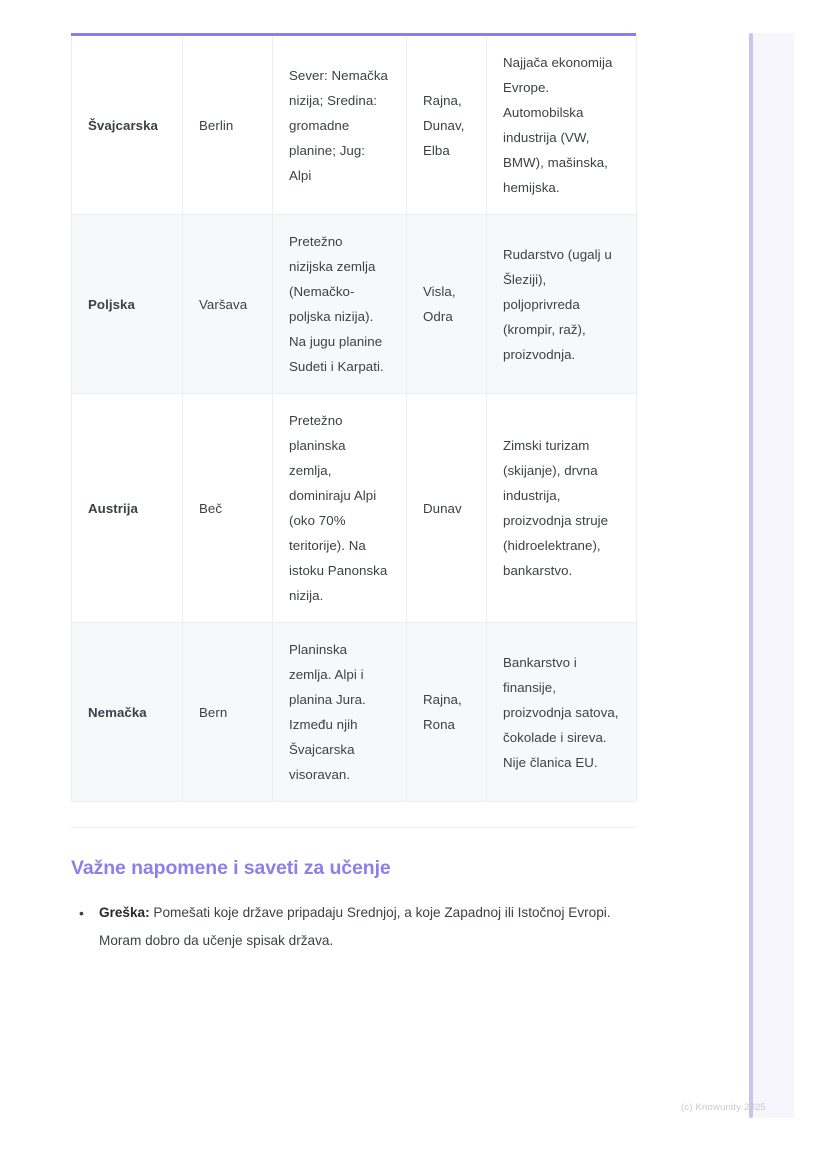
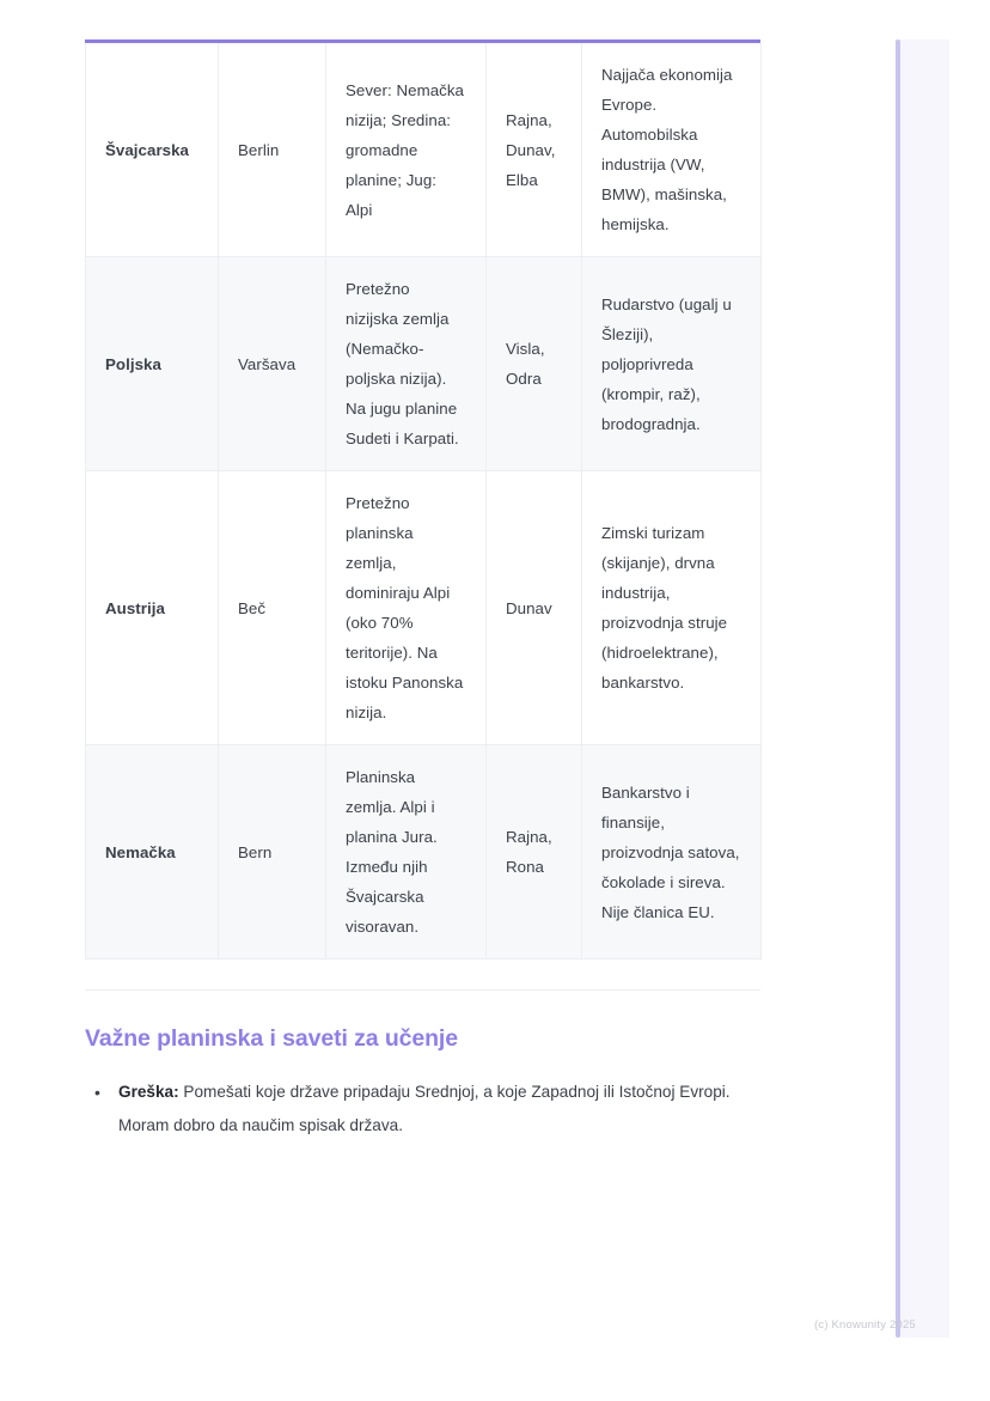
  Švajcarska	Berlin	Sever: Nemačka nizija; Sredina: gromadne planine; Jug: Alpi	Rajna, Dunav, Elba	Najjača ekonomija Evrope. Automobilska industrija (VW, BMW), mašinska, hemijska.
- Poljska	Varšava	Pretežno nizijska zemlja (Nemačko-poljska nizija). Na jugu planine Sudeti i Karpati.	Visla, Odra	Rudarstvo (ugalj u Šleziji), poljoprivreda (krompir, raž), proizvodnja.
+ Poljska	Varšava	Pretežno nizijska zemlja (Nemačko-poljska nizija). Na jugu planine Sudeti i Karpati.	Visla, Odra	Rudarstvo (ugalj u Šleziji), poljoprivreda (krompir, raž), brodogradnja.
  Austrija	Beč	Pretežno planinska zemlja, dominiraju Alpi (oko 70% teritorije). Na istoku Panonska nizija.	Dunav	Zimski turizam (skijanje), drvna industrija, proizvodnja struje (hidroelektrane), bankarstvo.
  Nemačka	Bern	Planinska zemlja. Alpi i planina Jura. Između njih Švajcarska visoravan.	Rajna, Rona	Bankarstvo i finansije, proizvodnja satova, čokolade i sireva. Nije članica EU.
- Važne napomene i saveti za učenje
+ Važne planinska i saveti za učenje
- Greška: Pomešati koje države pripadaju Srednjoj, a koje Zapadnoj ili Istočnoj Evropi. Moram dobro da učenje spisak država.
+ Greška: Pomešati koje države pripadaju Srednjoj, a koje Zapadnoj ili Istočnoj Evropi. Moram dobro da naučim spisak država.
  (c) Knowunity 2025
